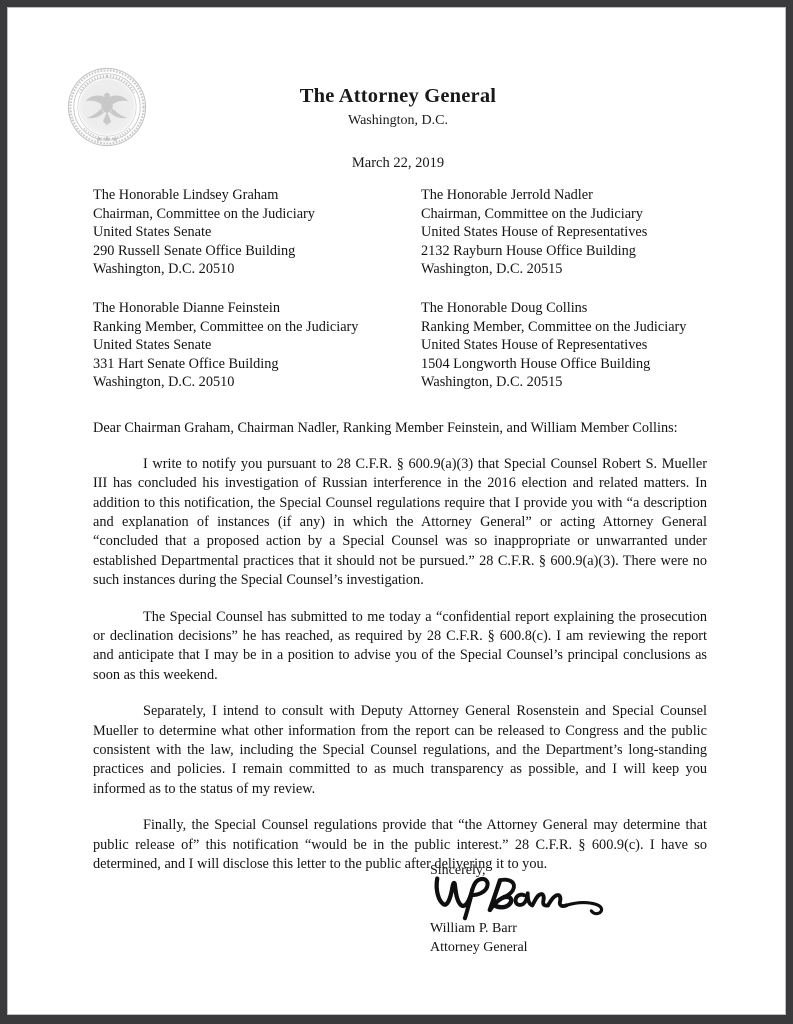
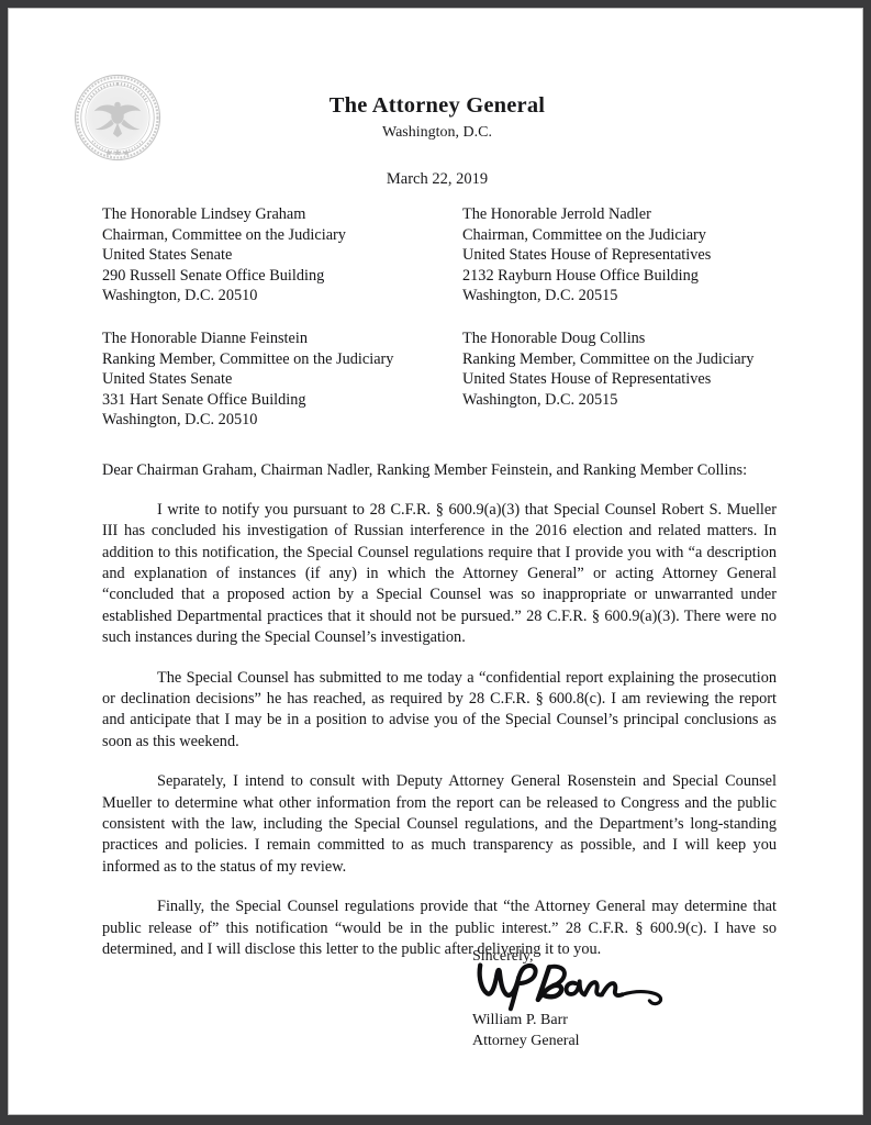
  The Attorney General
  Washington, D.C.
  March 22, 2019
  The Honorable Lindsey Graham
  Chairman, Committee on the Judiciary
  United States Senate
  290 Russell Senate Office Building
  Washington, D.C. 20510
  The Honorable Jerrold Nadler
  Chairman, Committee on the Judiciary
  United States House of Representatives
  2132 Rayburn House Office Building
  Washington, D.C. 20515
  The Honorable Dianne Feinstein
  Ranking Member, Committee on the Judiciary
  United States Senate
  331 Hart Senate Office Building
  Washington, D.C. 20510
  The Honorable Doug Collins
  Ranking Member, Committee on the Judiciary
  United States House of Representatives
- 1504 Longworth House Office Building
  Washington, D.C. 20515
- Dear Chairman Graham, Chairman Nadler, Ranking Member Feinstein, and William Member Collins:
+ Dear Chairman Graham, Chairman Nadler, Ranking Member Feinstein, and Ranking Member Collins:
  I write to notify you pursuant to 28 C.F.R. § 600.9(a)(3) that Special Counsel Robert S. Mueller III has concluded his investigation of Russian interference in the 2016 election and related matters. In addition to this notification, the Special Counsel regulations require that I provide you with “a description and explanation of instances (if any) in which the Attorney General” or acting Attorney General “concluded that a proposed action by a Special Counsel was so inappropriate or unwarranted under established Departmental practices that it should not be pursued.” 28 C.F.R. § 600.9(a)(3). There were no such instances during the Special Counsel’s investigation.
  The Special Counsel has submitted to me today a “confidential report explaining the prosecution or declination decisions” he has reached, as required by 28 C.F.R. § 600.8(c). I am reviewing the report and anticipate that I may be in a position to advise you of the Special Counsel’s principal conclusions as soon as this weekend.
  Separately, I intend to consult with Deputy Attorney General Rosenstein and Special Counsel Mueller to determine what other information from the report can be released to Congress and the public consistent with the law, including the Special Counsel regulations, and the Department’s long-standing practices and policies. I remain committed to as much transparency as possible, and I will keep you informed as to the status of my review.
  Finally, the Special Counsel regulations provide that “the Attorney General may determine that public release of” this notification “would be in the public interest.” 28 C.F.R. § 600.9(c). I have so determined, and I will disclose this letter to the public after delivering it to you.
  Sincerely,
  William P. Barr
  Attorney General
